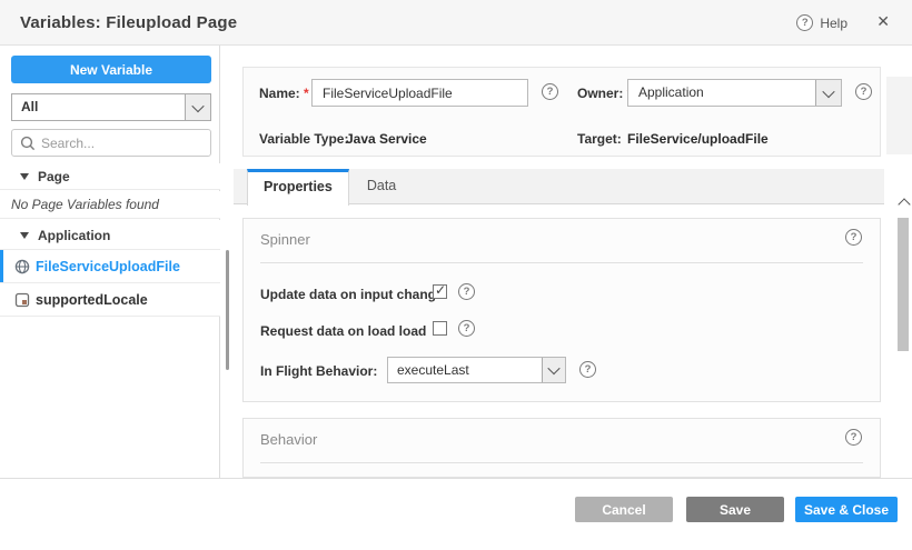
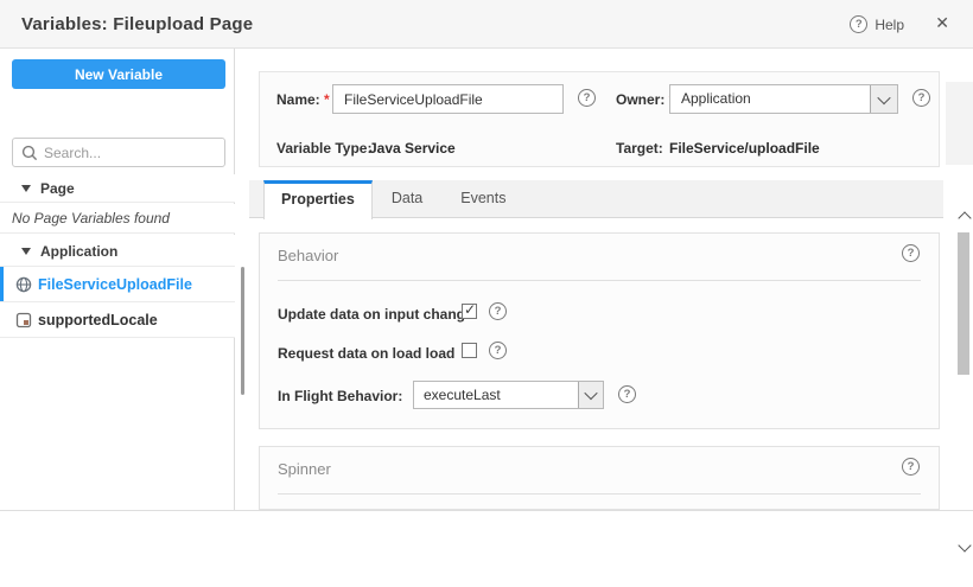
  Variables: Fileupload Page
  ?
  Help
  ✕
  New Variable
- All
  Search...
  Page
  No Page Variables found
  Application
  FileServiceUploadFile
  supportedLocale
  Name: *
  FileServiceUploadFile
  ?
  Owner:
  Application
  ?
  Variable Type:
  Java Service
  Target:
  FileService/uploadFile
  Properties
  Data
+ Events
- Spinner
+ Behavior
  ?
  Update data on input chan
  ?
  Request data on load load
  ?
  In Flight Behavior:
  executeLast
  ?
- Behavior
+ Spinner
  ?
- Cancel
- Save
- Save & Close
